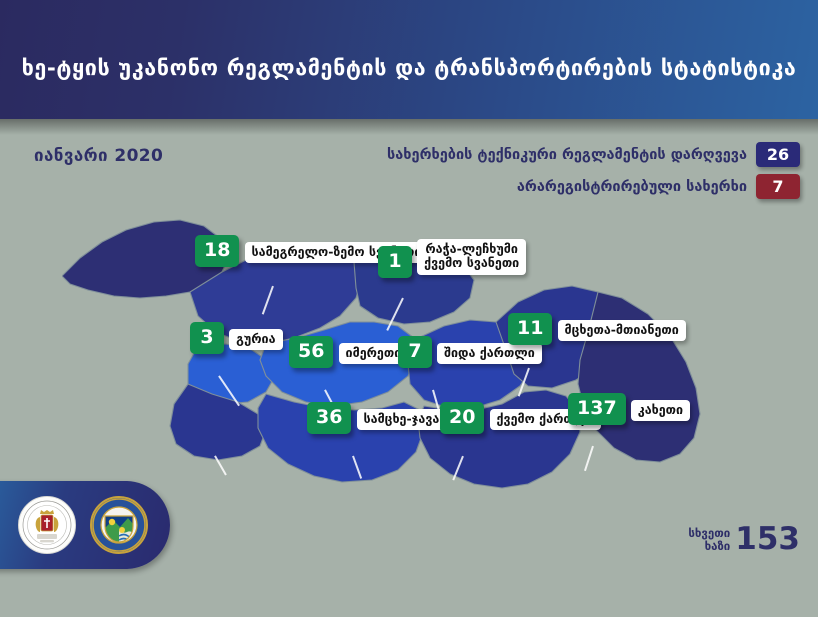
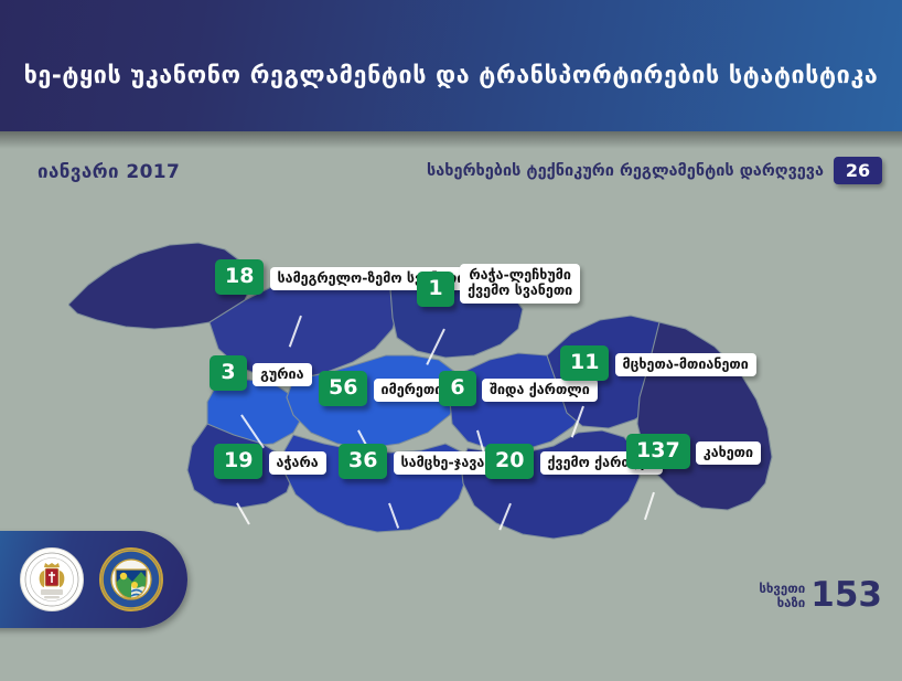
  ხე-ტყის უკანონო რეგლამენტის და ტრანსპორტირების სტატისტიკა
- იანვარი 2020
+ იანვარი 2017
  სახერხების ტექნიკური რეგლამენტის დარღვევა
  26
- არარეგისტრირებული სახერხი
- 7
  18 სამეგრელო-ზემო ს
  1 რაჭა-ლეჩხუმი
  ქვემო სვანეთი
  3 გურია
  56 იმერეთ
- 7 შიდა ქართლი
+ 6 შიდა ქართლი
  11 მცხეთა-მთიანეთი
+ 19 აჭარა
  36 სამცხე-ჯავა
  20 ქვემო ქარ
  137 კახეთი
  სხვეთი
  ხაზი
  153
